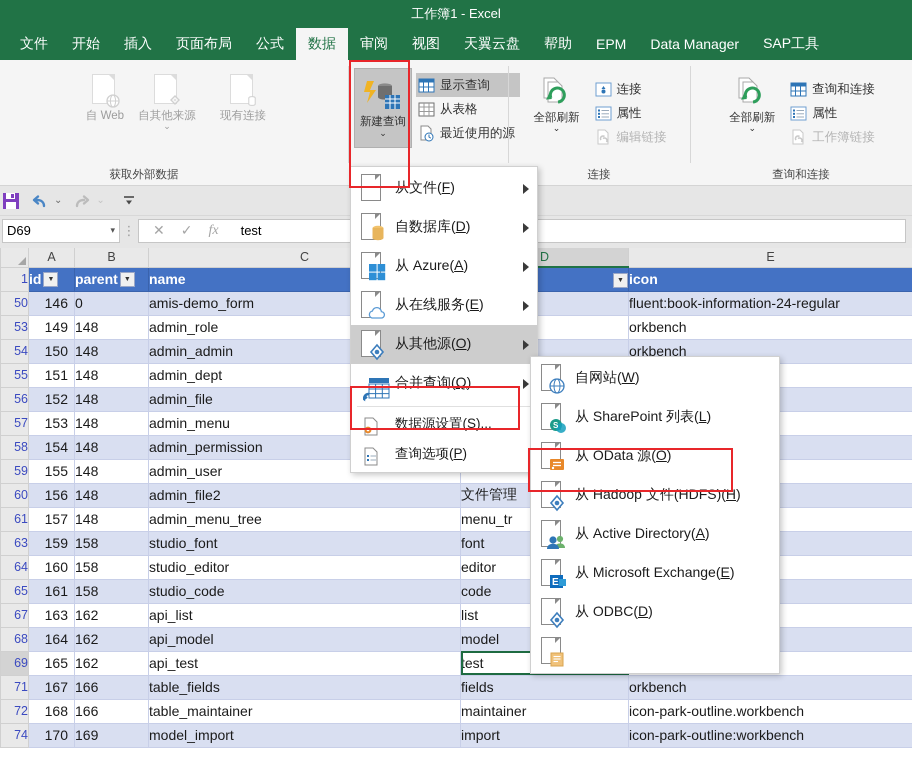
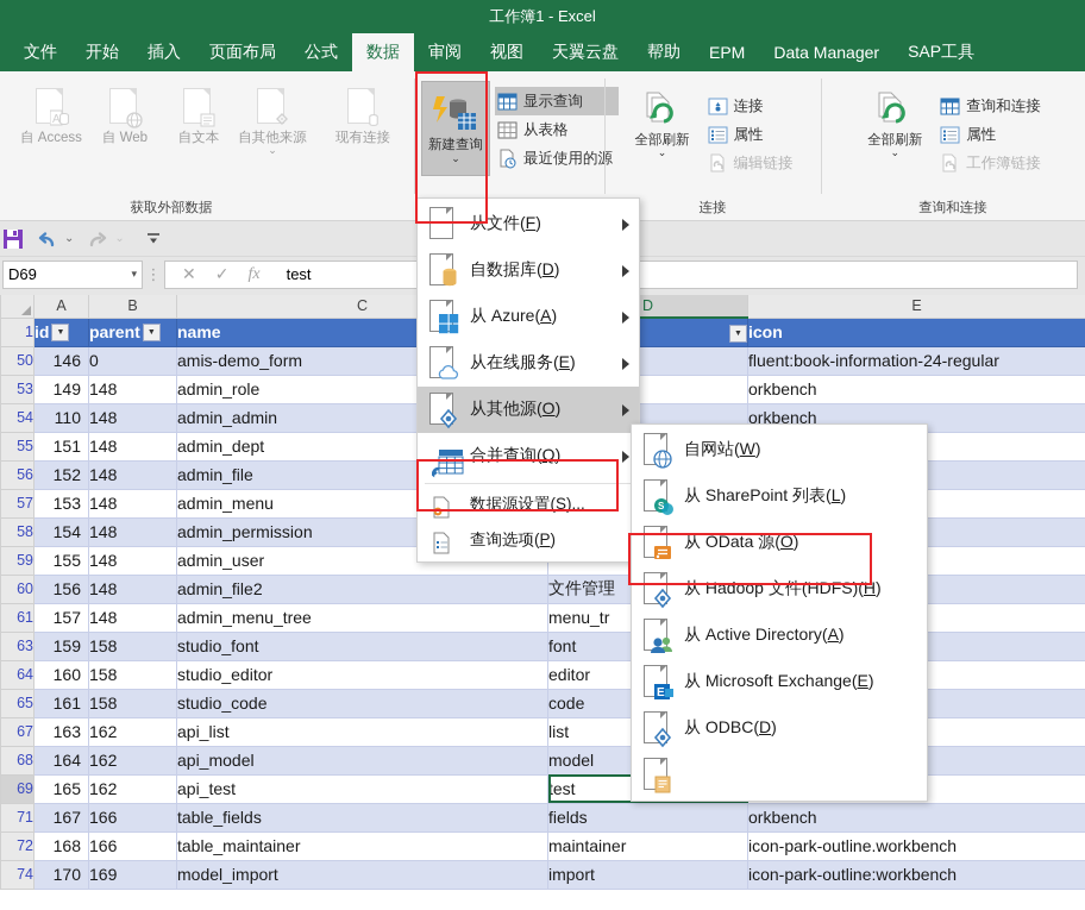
  工作簿1 - Excel
  文件
  开始
  插入
  页面布局
  公式
  数据
  审阅
  视图
  天翼云盘
  帮助
  EPM
  Data Manager
  SAP工具
+ A
+ 自 Access
  自 Web
+ 自文本
  自其他来源
  ⌄
  现有连接
  获取外部数据
  新建查询
  ⌄
  显示查询
  从表格
  最近使用的源
  全部刷新
  ⌄
  连接
  属性
  编辑链接
  连接
  全部刷新
  ⌄
  查询和连接
  属性
  工作簿链接
  查询和连接
  ⌄
  ⌄
  D69
  ▾
  ⋮
  ✕
  ✓
  fx
  test
  	A	B	C	D	E
  1	id	parent	name		icon
  50	146	0	amis-demo_form		fluent:book-information-24-regular
  53	149	148	admin_role		orkbench
- 54	150	148	admin_admin		orkbench
+ 54	110	148	admin_admin		orkbench
  58	154	148	admin_permission
  60	156	148	admin_file2	文件管理
  61	157	148	admin_menu_tree	menu_tr
  63	159	158	studio_font	font
  64	160	158	studio_editor	editor
  65	161	158	studio_code	code
  67	163	162	api_list	list
  68	164	162	api_model	model
  69	165	162	api_test	test
  71	167	166	table_fields	fields	orkbench
  72	168	166	table_maintainer	maintainer	icon-park-outline.workbench
  74	170	169	model_import	import	icon-park-outline:workbench
  从文件(F)
  自数据库(D)
  从 Azure(A)
  从在线服务(E)
  从其他源(O)
  合并查询(Q)
  数据源设置(S)...
  查询选项(P)
  自网站(W)
  S
  从 SharePoint 列表(L)
  从 OData 源(O)
  从 Hadoop 文件(HDFS)(H)
  从 Active Directory(A)
  E
  从 Microsoft Exchange(E)
  从 ODBC(D)
